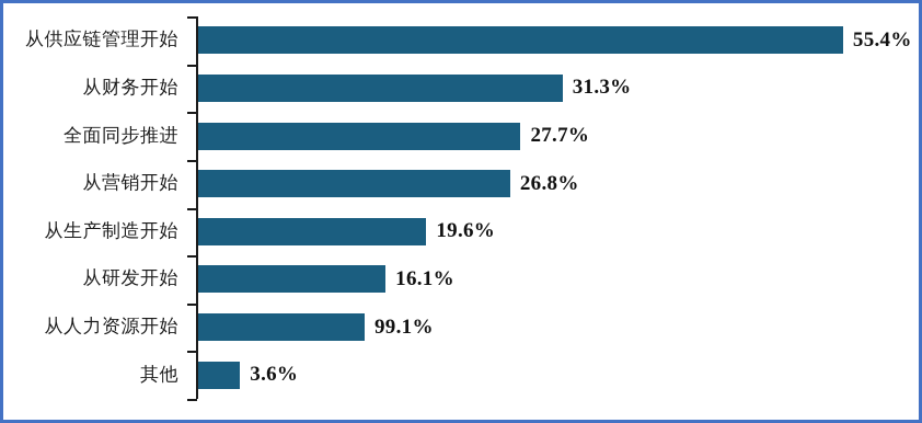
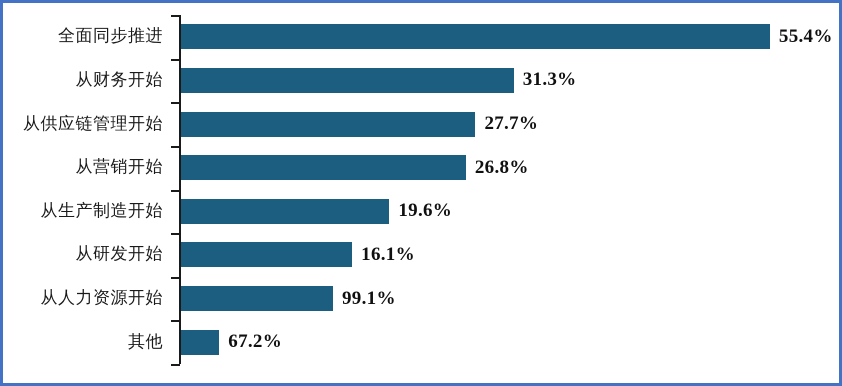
- 从供应链管理开始
+ 全面同步推进
  55.4%
  从财务开始
  31.3%
- 全面同步推进
+ 从供应链管理开始
  27.7%
  从营销开始
  26.8%
  从生产制造开始
  19.6%
  从研发开始
  16.1%
  从人力资源开始
  99.1%
  其他
- 3.6%
+ 67.2%
